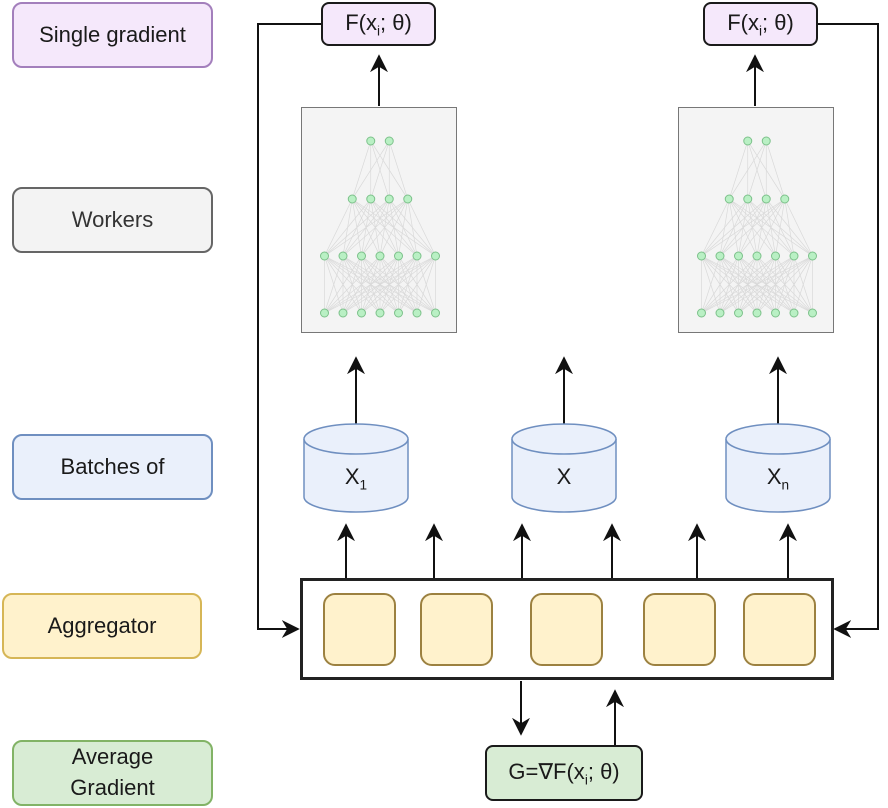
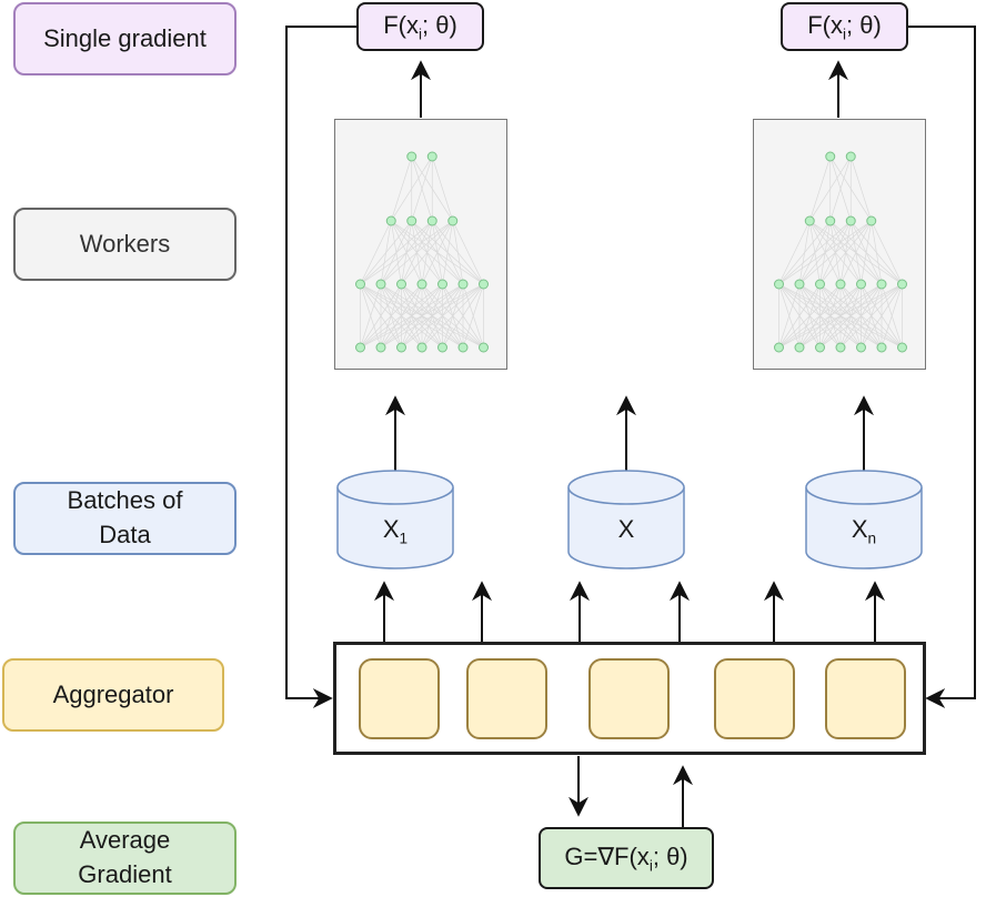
  Single gradient
  Workers
  Batches of
+ Data
  Aggregator
  Average
  Gradient
  F(xi; θ)
  F(xi; θ)
  X1
  X
  Xn
  G=∇F(xi; θ)
